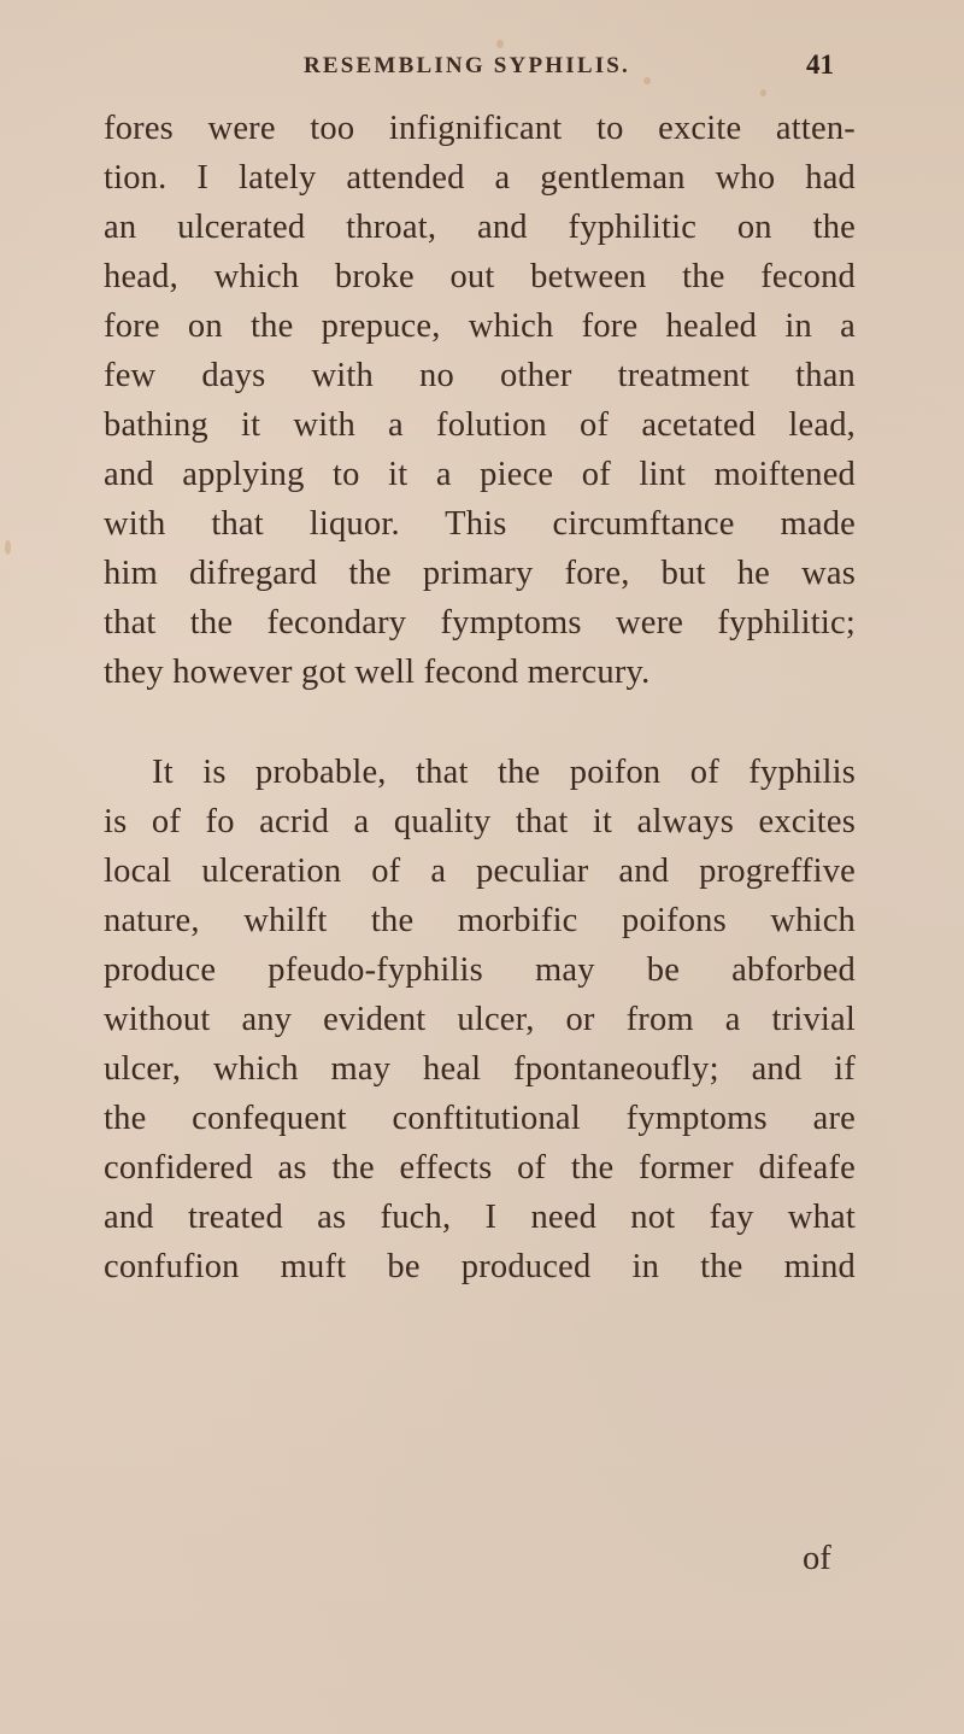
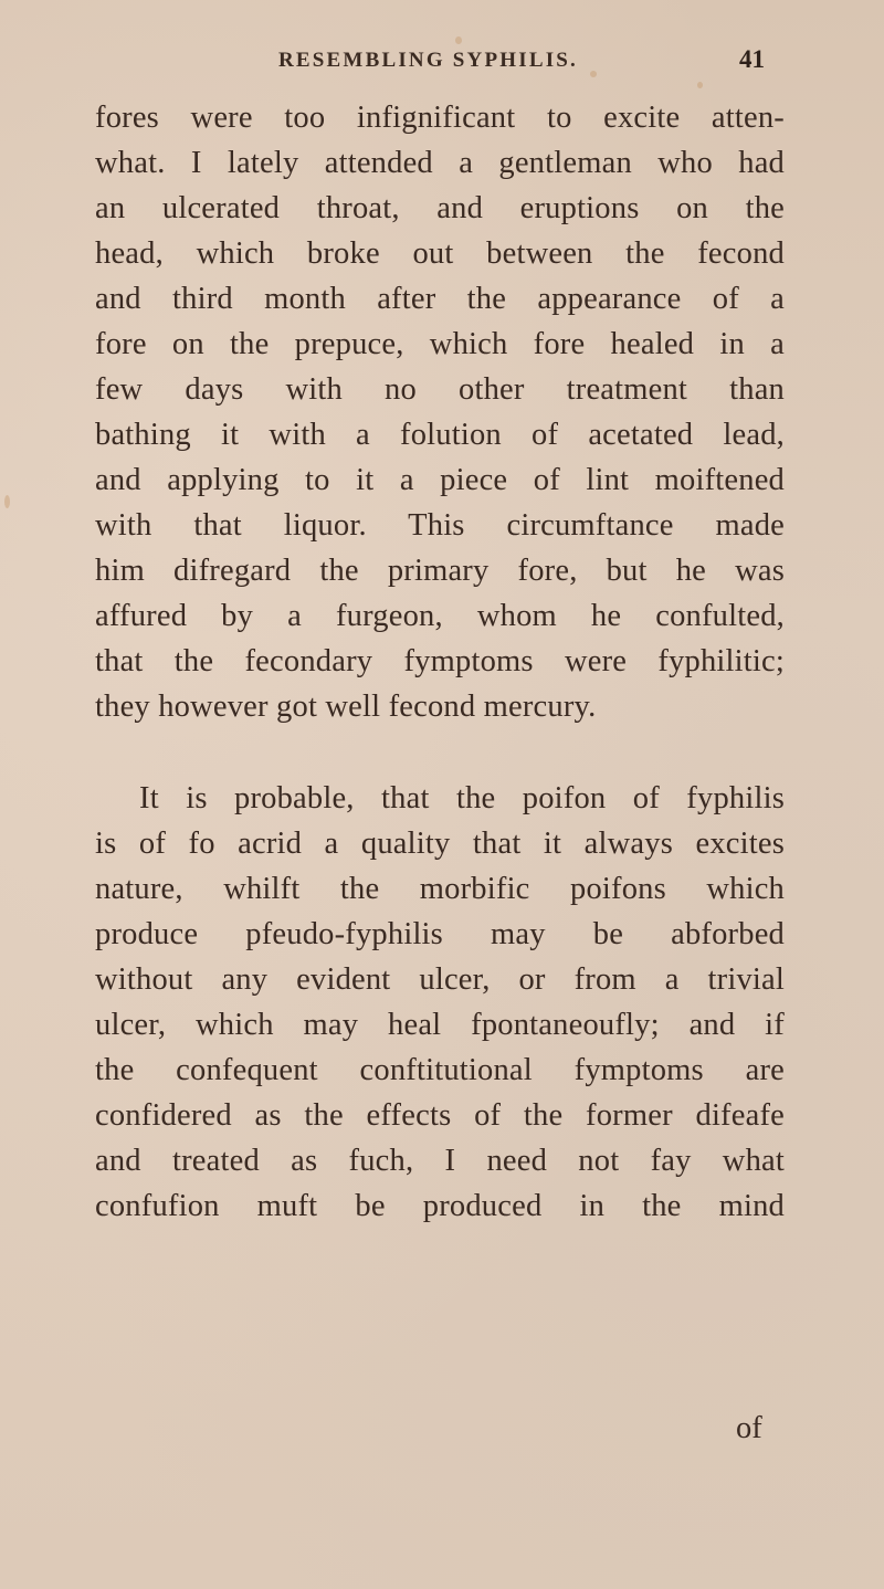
  RESEMBLING SYPHILIS.
  41
  fores were too infignificant to excite atten-
- tion. I lately attended a gentleman who had
+ what. I lately attended a gentleman who had
- an ulcerated throat, and fyphilitic on the
+ an ulcerated throat, and eruptions on the
  head, which broke out between the fecond
+ and third month after the appearance of a
  fore on the prepuce, which fore healed in a
  few days with no other treatment than
  bathing it with a folution of acetated lead,
  and applying to it a piece of lint moiftened
  with that liquor. This circumftance made
  him difregard the primary fore, but he was
+ affured by a furgeon, whom he confulted,
  that the fecondary fymptoms were fyphilitic;
  they however got well fecond mercury.
  It is probable, that the poifon of fyphilis
  is of fo acrid a quality that it always excites
- local ulceration of a peculiar and progreffive
  nature, whilft the morbific poifons which
  produce pfeudo-fyphilis may be abforbed
  without any evident ulcer, or from a trivial
  ulcer, which may heal fpontaneoufly; and if
  the confequent conftitutional fymptoms are
  confidered as the effects of the former difeafe
  and treated as fuch, I need not fay what
  confufion muft be produced in the mind
  of
